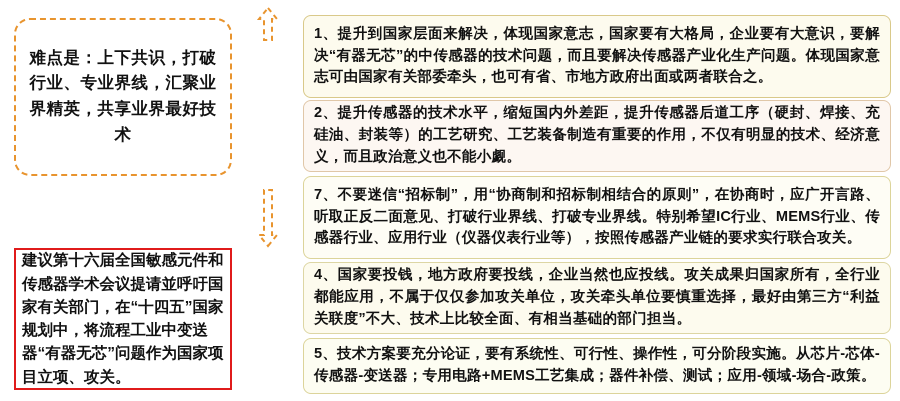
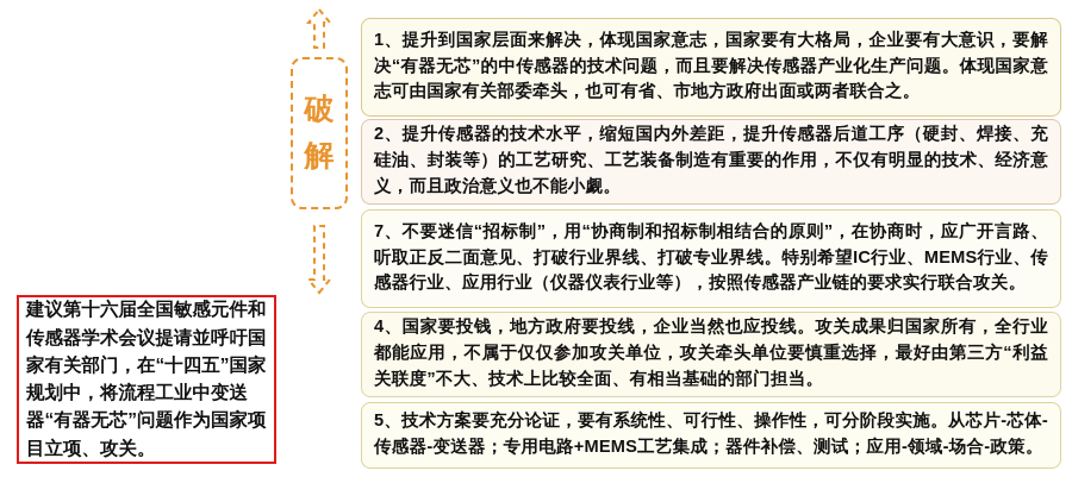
- 难点是：上下共识，打破行业、专业界线，汇聚业界精英，共享业界最好技术
  建议第十六届全国敏感元件和传感器学术会议提请並呼吁国家有关部门，在“十四五”国家规划中，将流程工业中变送器“有器无芯”问题作为国家项目立项、攻关。
+ 破
+ 解
  1、提升到国家层面来解决，体现国家意志，国家要有大格局，企业要有大意识，要解决“有器无芯”的中传感器的技术问题，而且要解决传感器产业化生产问题。体现国家意志可由国家有关部委牵头，也可有省、市地方政府出面或两者联合之。
  2、提升传感器的技术水平，缩短国内外差距，提升传感器后道工序（硬封、焊接、充硅油、封装等）的工艺研究、工艺装备制造有重要的作用，不仅有明显的技术、经济意义，而且政治意义也不能小觑。
  7、不要迷信“招标制”，用“协商制和招标制相结合的原则”，在协商时，应广开言路、听取正反二面意见、打破行业界线、打破专业界线。特别希望IC行业、MEMS行业、传感器行业、应用行业（仪器仪表行业等），按照传感器产业链的要求实行联合攻关。
  4、国家要投钱，地方政府要投线，企业当然也应投线。攻关成果归国家所有，全行业都能应用，不属于仅仅参加攻关单位，攻关牵头单位要慎重选择，最好由第三方“利益关联度”不大、技术上比较全面、有相当基础的部门担当。
  5、技术方案要充分论证，要有系统性、可行性、操作性，可分阶段实施。从芯片-芯体-传感器-变送器；专用电路+MEMS工艺集成；器件补偿、测试；应用-领域-场合-政策。
